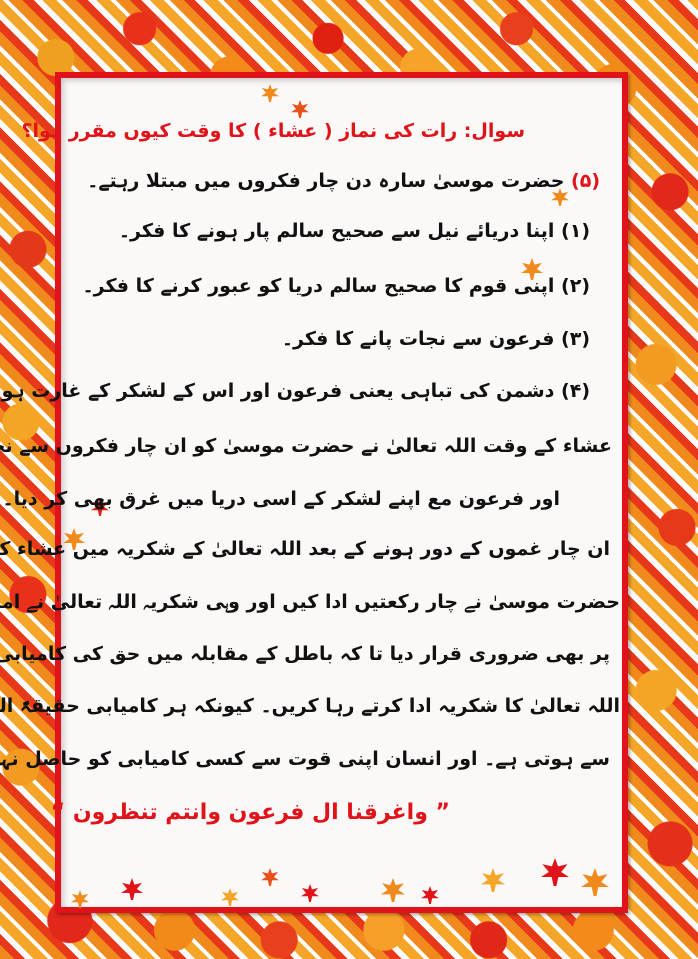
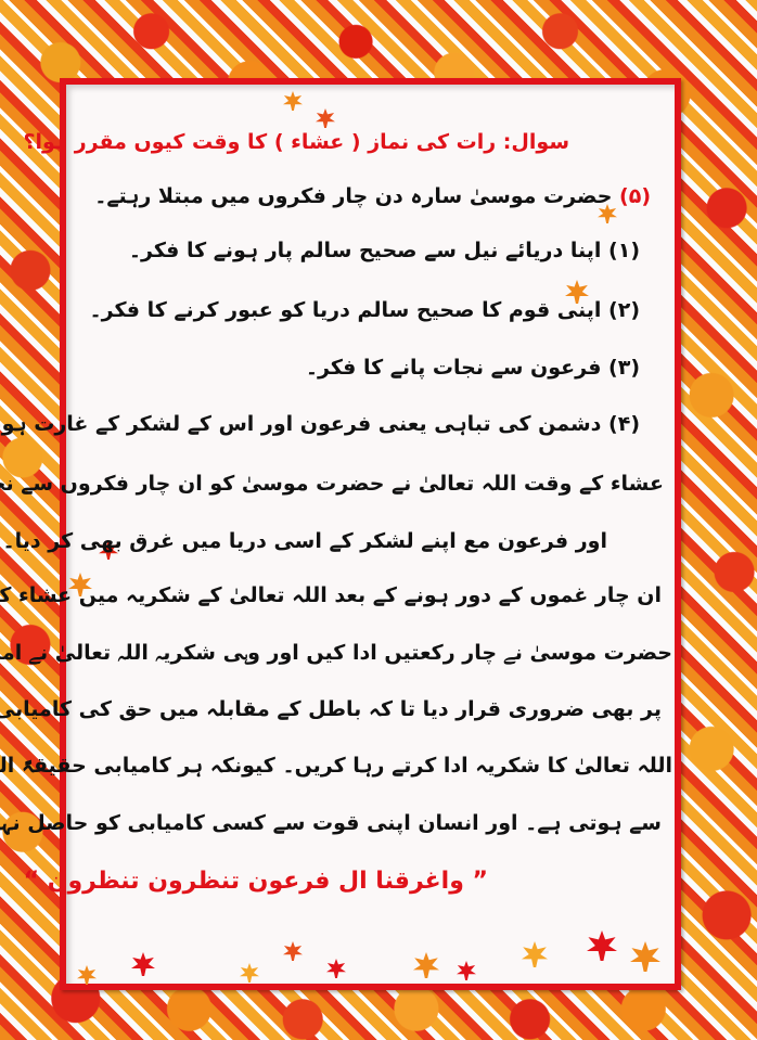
  سوال: رات کی نماز ( عشاء ) کا وقت کیوں مقرر ہوا؟
  (۵) حضرت موسیٰ سارہ دن چار فکروں میں مبتلا رہتے۔
  (۱) اپنا دریائے نیل سے صحیح سالم پار ہونے کا فکر۔
  (۲) اپنی قوم کا صحیح سالم دریا کو عبور کرنے کا فکر۔
  (۳) فرعون سے نجات پانے کا فکر۔
  (۴) دشمن کی تباہی یعنی فرعون اور اس کے لشکر کے غارت ہو
  عشاء کے وقت اللہ تعالیٰ نے حضرت موسیٰ کو ان چار فکروں سے ن
  اور فرعون مع اپنے لشکر کے اسی دریا میں غرق بھی کر دیا۔
  ان چار غموں کے دور ہونے کے بعد اللہ تعالیٰ کے شکریہ میں عشاء ک
  حضرت موسیٰ نے چار رکعتیں ادا کیں اور وہی شکریہ اللہ تعالیٰ نے ام
  پر بھی ضروری قرار دیا تا کہ باطل کے مقابلہ میں حق کی کامیابی
  اللہ تعالیٰ کا شکریہ ادا کرتے رہا کریں۔ کیونکہ ہر کامیابی حقیقۃً ال
  سے ہوتی ہے۔ اور انسان اپنی قوت سے کسی کامیابی کو حاصل نہ
- ” واغرقنا ال فرعون وانتم تنظرون “
+ ” واغرقنا ال فرعون تنظرون تنظرون “
